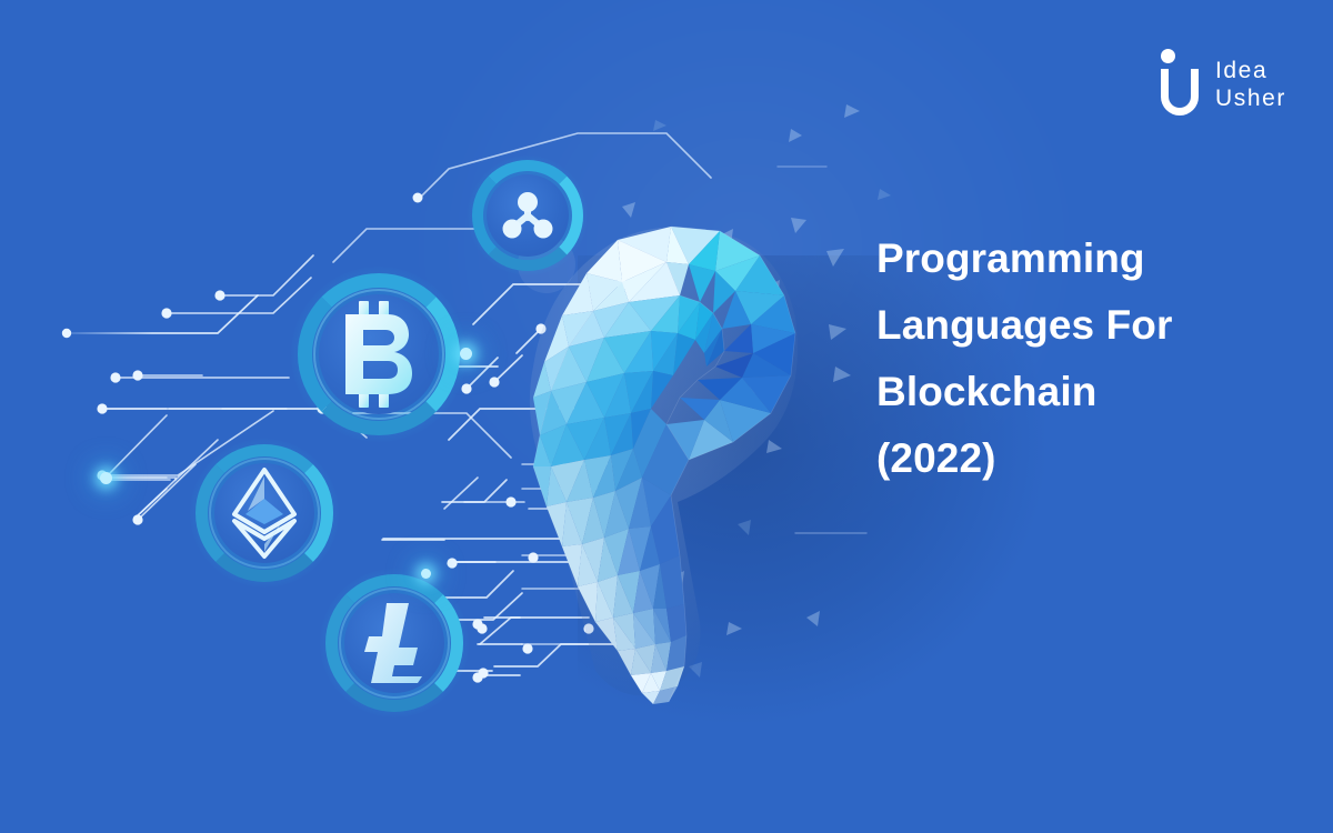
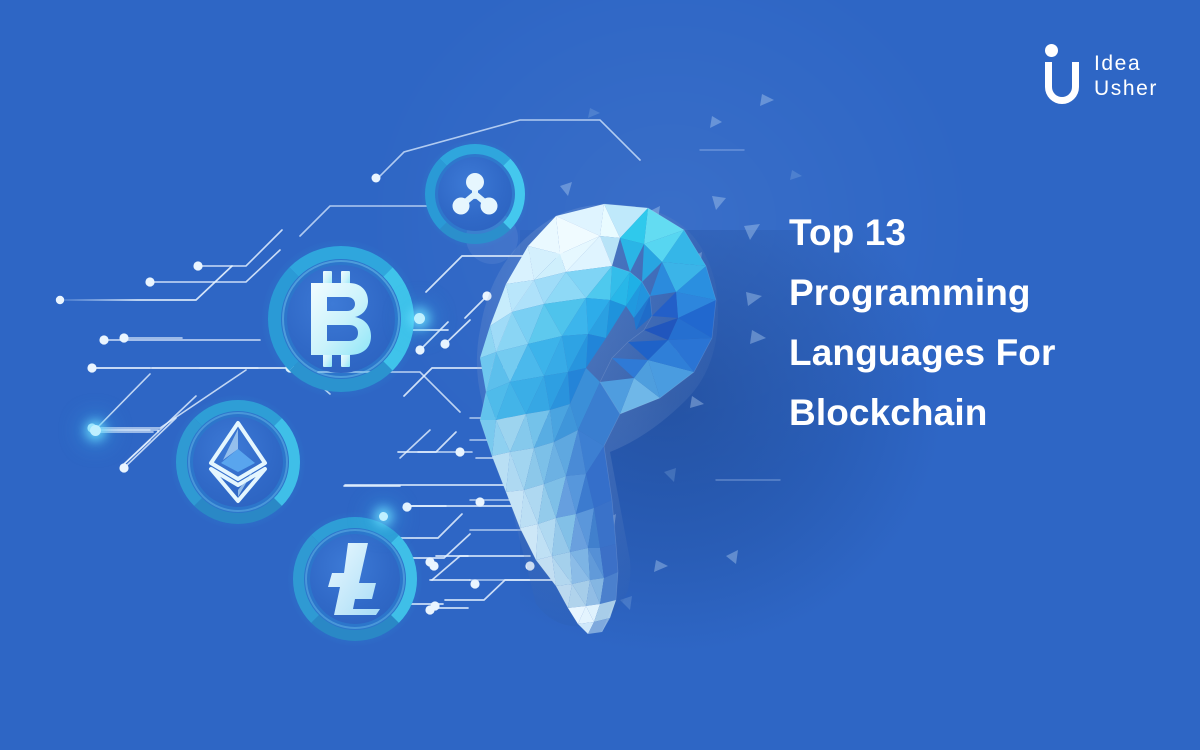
  Idea
  Usher
+ Top 13
  Programming
  Languages For
  Blockchain
- (2022)
